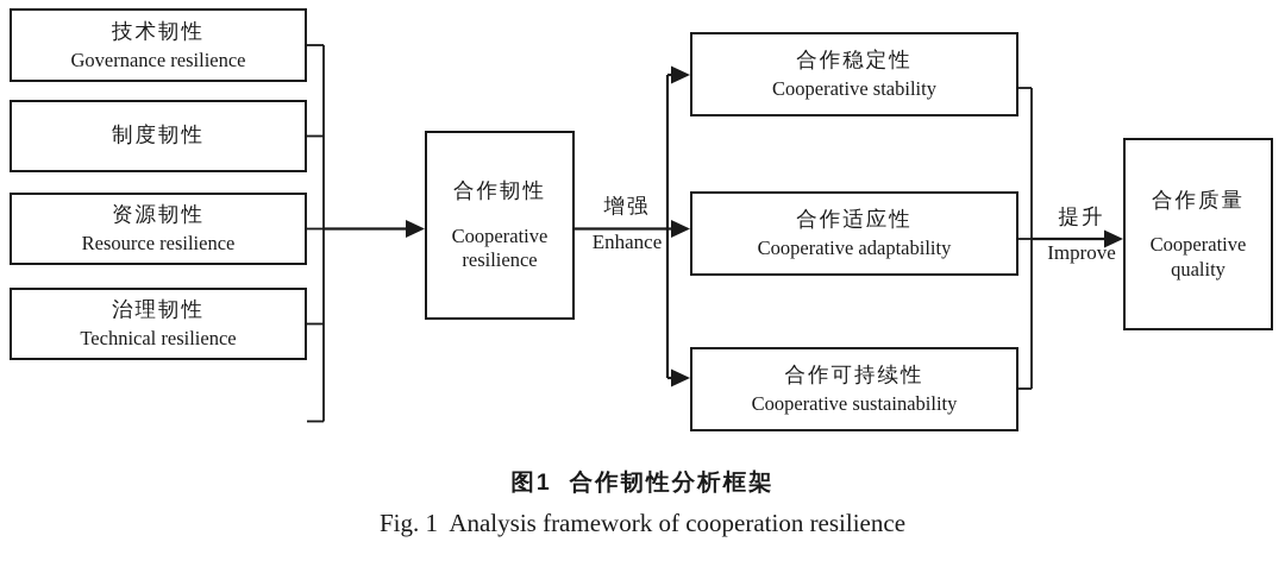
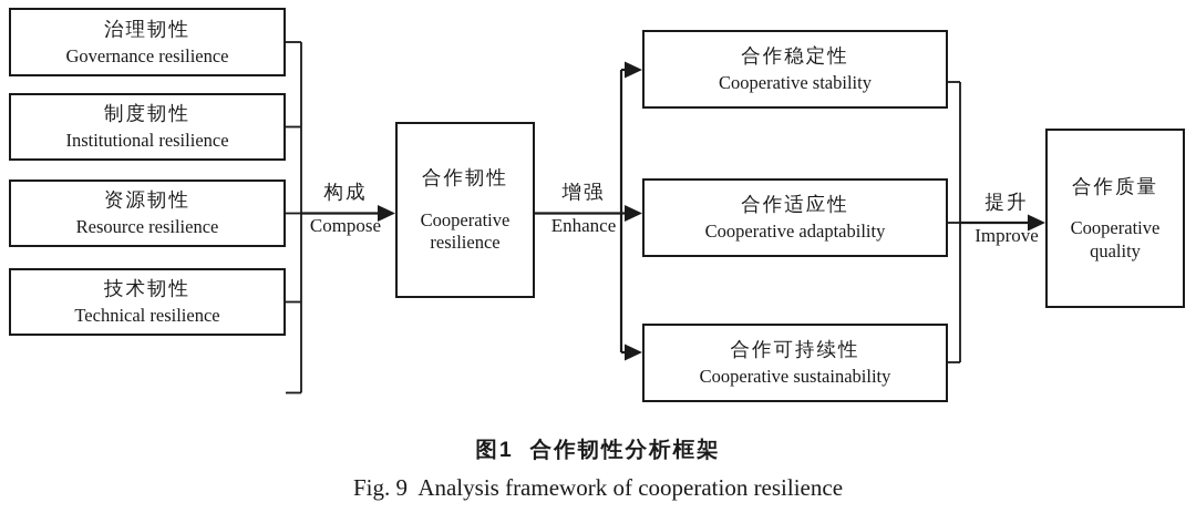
- 技术韧性
+ 治理韧性
  Governance resilience
  制度韧性
+ Institutional resilience
  资源韧性
  Resource resilience
- 治理韧性
+ 技术韧性
  Technical resilience
+ 构成
+ Compose
  合作韧性
  Cooperative resilience
  增强
  Enhance
  合作稳定性
  Cooperative stability
  合作适应性
  Cooperative adaptability
  合作可持续性
  Cooperative sustainability
  提升
  Improve
  合作质量
  Cooperative quality
  图1 合作韧性分析框架
- Fig. 1 Analysis framework of cooperation resilience
+ Fig. 9 Analysis framework of cooperation resilience
